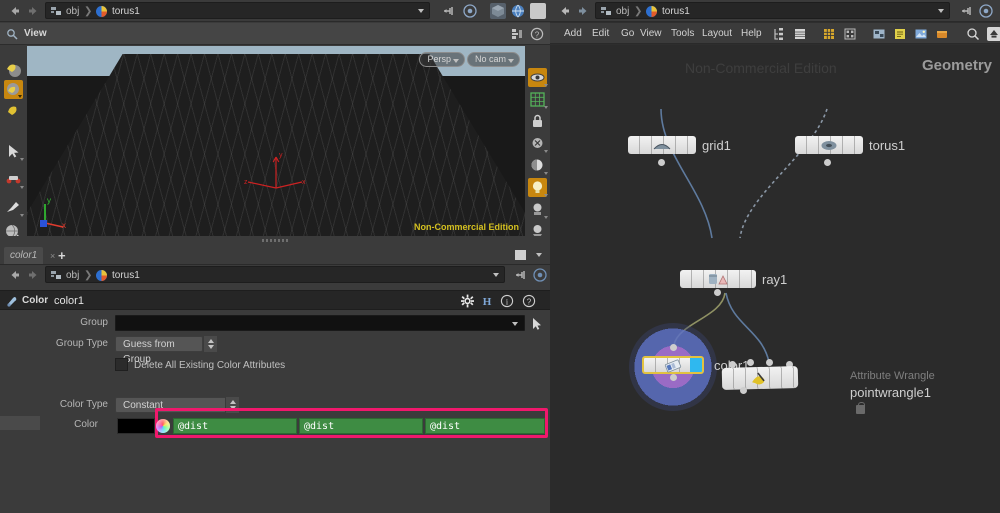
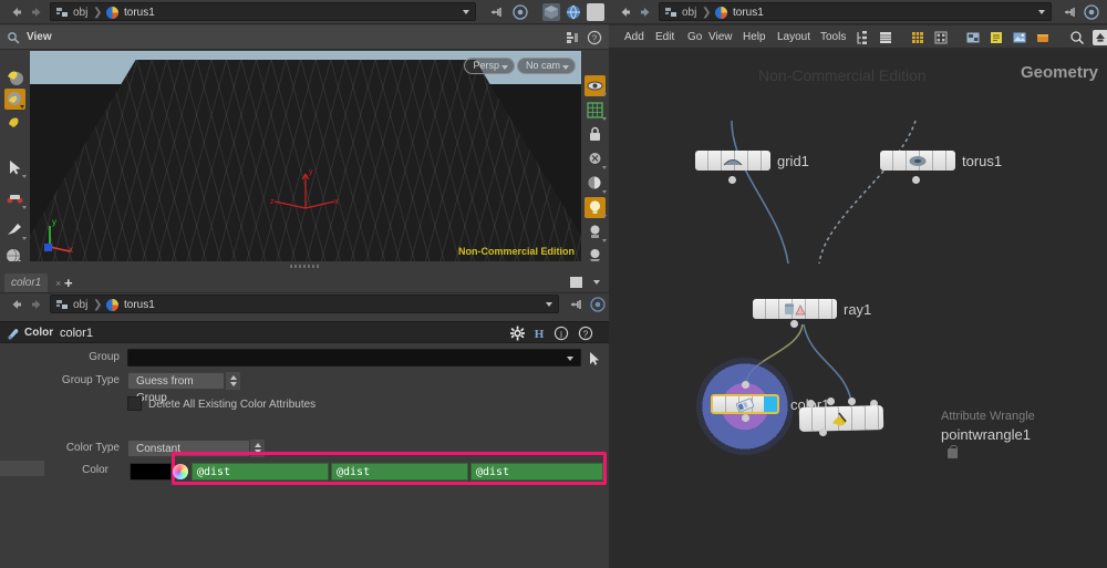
  obj
  ❯
  torus1
  View
  ?
  y
  x
  Persp
  No cam
  Non-Commercial Edition
  color1
  ×
  +
  obj
  ❯
  torus1
  Color
  color1
  H
  i
  ?
  Group
  Group Type
  Guess from roup
  Delete All Existing Color Attributes
  Color Type
  Constant
  Color
  @dist
  @dist
  @dist
  obj
  ❯
  torus1
  Add
  Edit
  Go
  View
- Tools
+ Help
  Layout
- Help
+ Tools
  Geometry
  grid1
  torus1
  ray1
  Attribute Wrangle
  pointwrangle1
